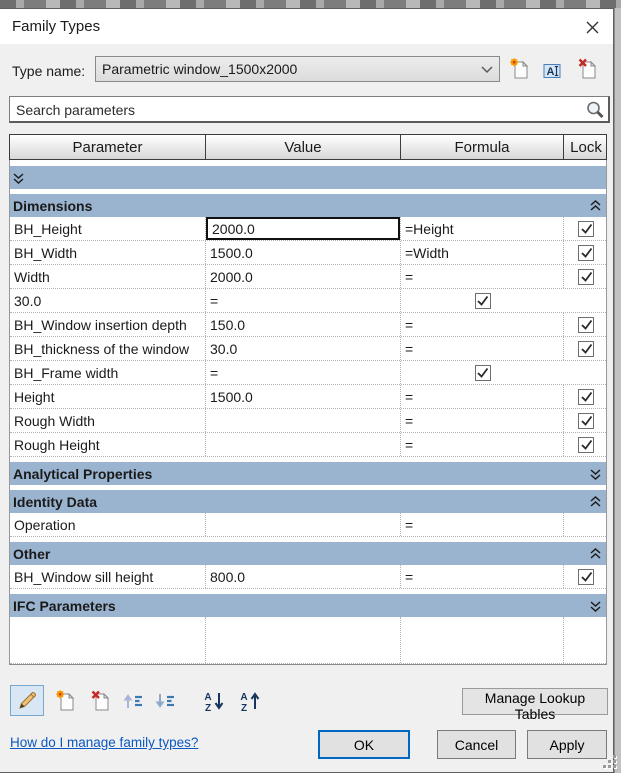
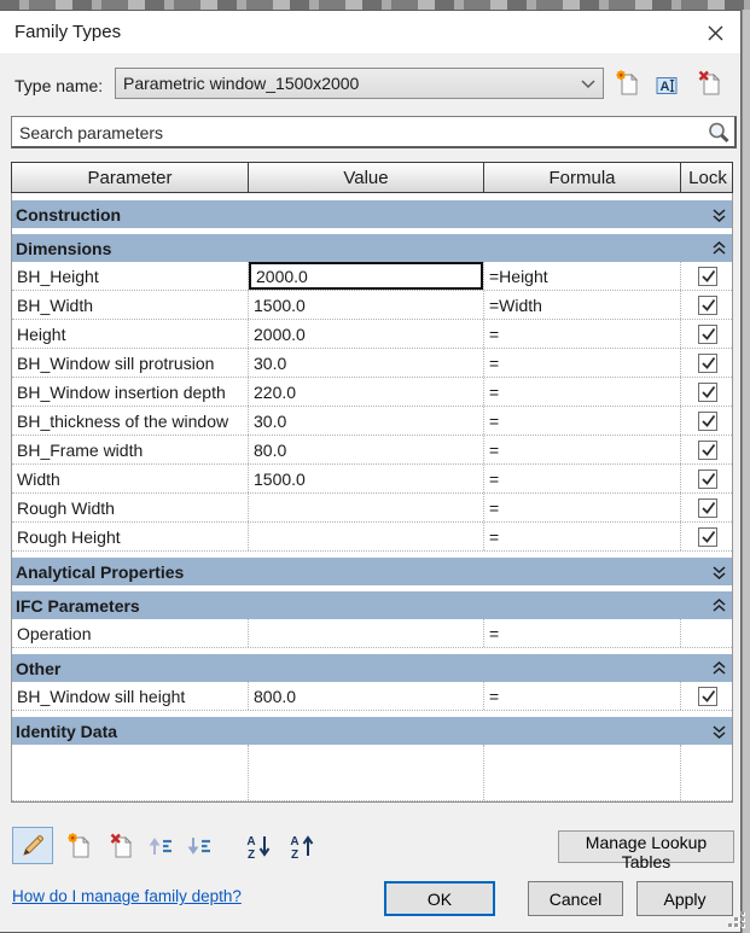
  Family Types
  Type name:
  Parametric window_1500x2000
  A
  Search parameters
  Parameter
  Value
  Formula
  Lock
+ Construction
  Dimensions
  BH_Height
  2000.0
  =Height
  BH_Width
  1500.0
  =Width
- Width
+ Height
  2000.0
  =
+ BH_Window sill protrusion
  30.0
  =
  BH_Window insertion depth
- 150.0
+ 220.0
  =
  BH_thickness of the window
  30.0
  =
  BH_Frame width
+ 80.0
  =
- Height
+ Width
  1500.0
  =
  Rough Width
  =
  Rough Height
  =
  Analytical Properties
- Identity Data
+ IFC Parameters
  Operation
  =
  Other
  BH_Window sill height
  800.0
  =
- IFC Parameters
+ Identity Data
  A
  Z
  A
  Z
  Manage Lookup Tables
- How do I manage family types?
+ How do I manage family depth?
  OK
  Cancel
  Apply
